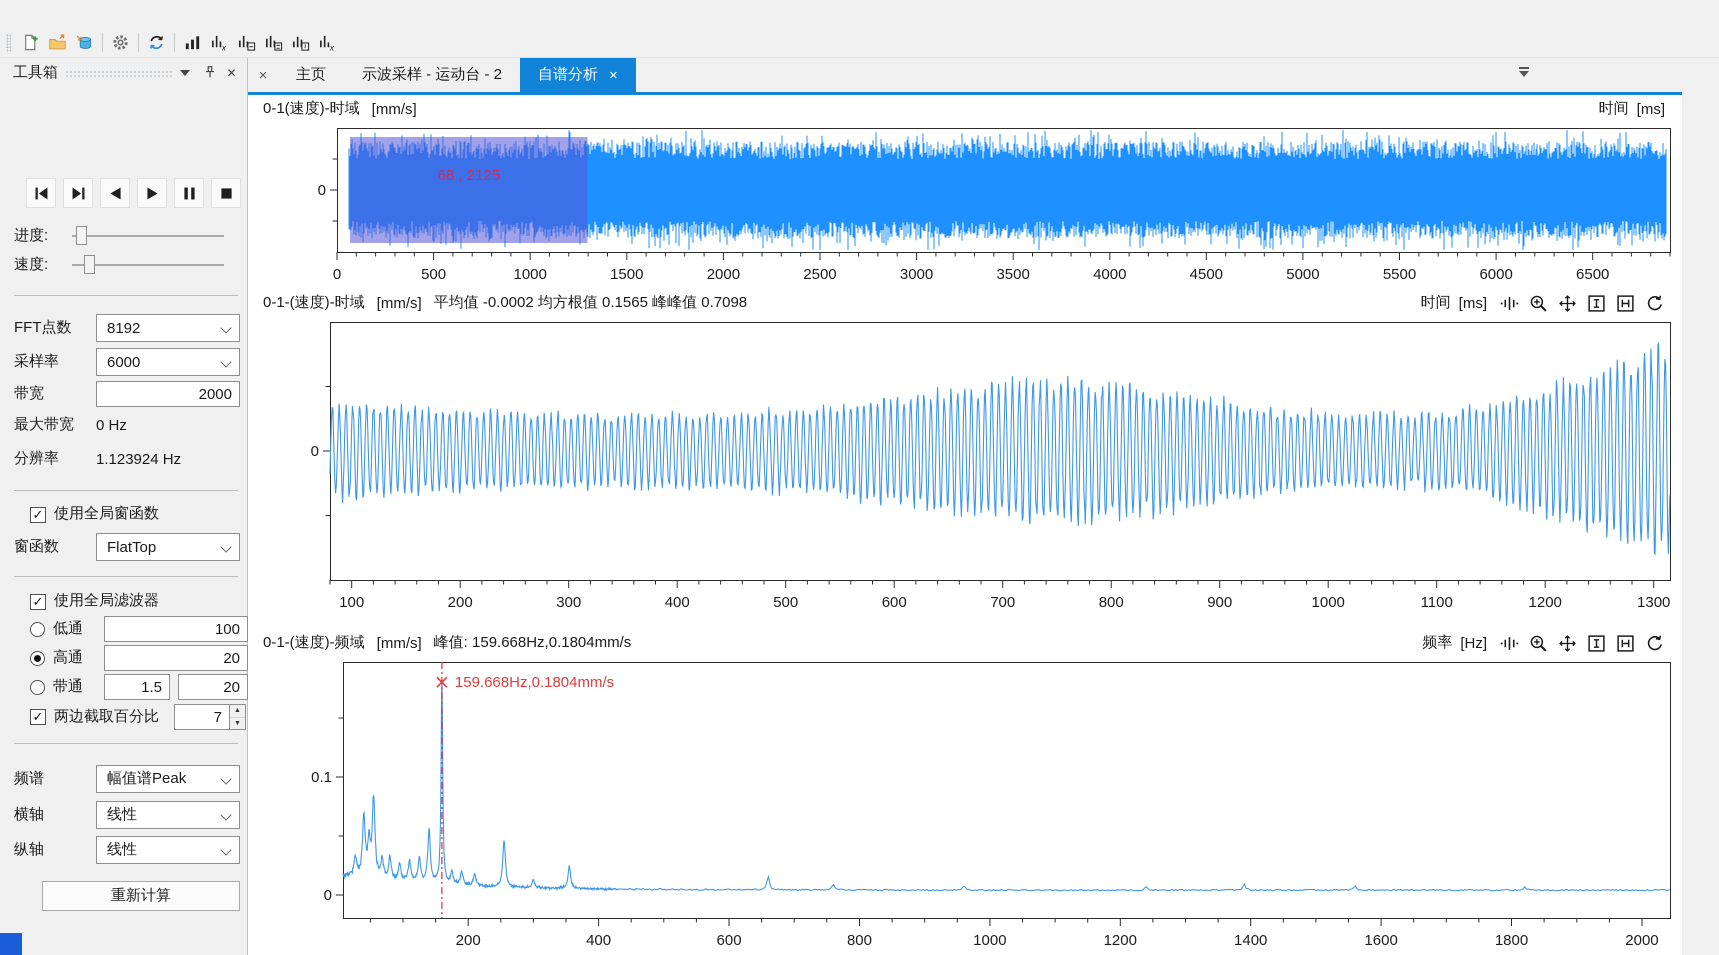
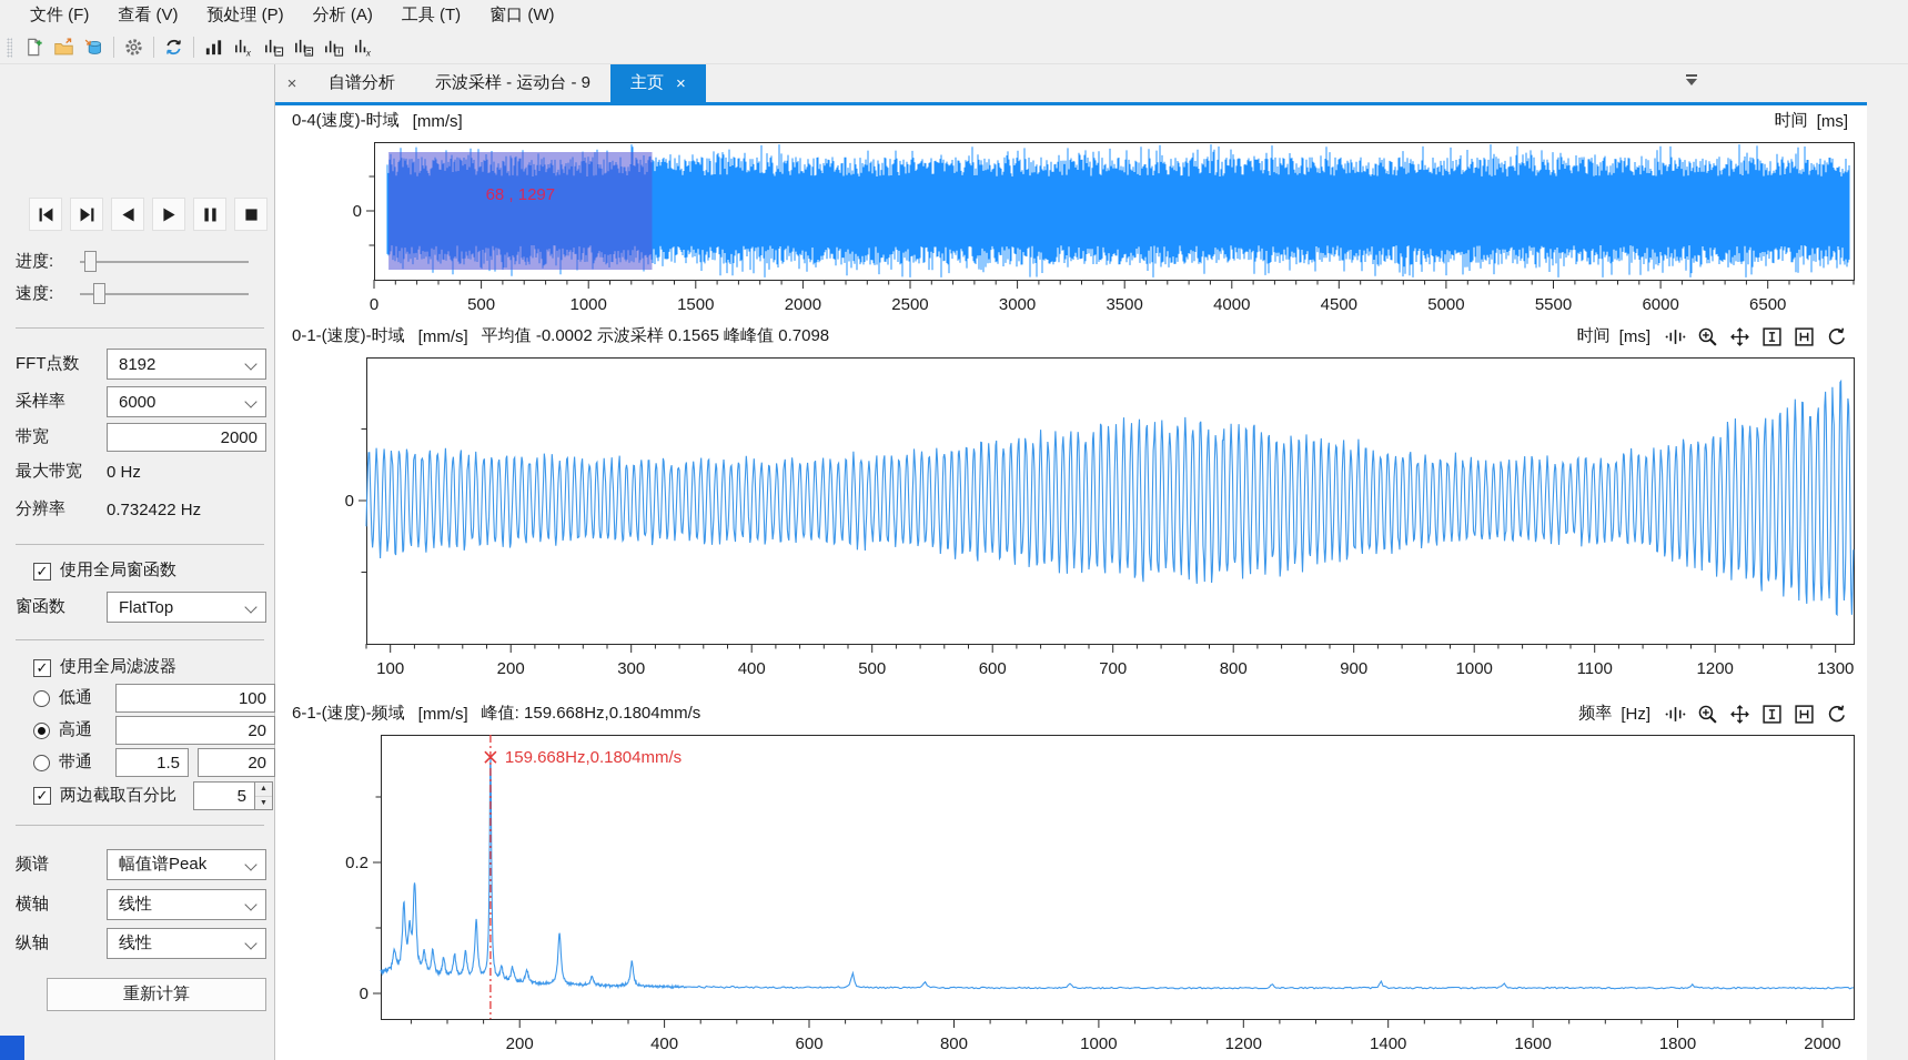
+ 文件 (F)
+ 查看 (V)
+ 预处理 (P)
+ 分析 (A)
+ 工具 (T)
+ 窗口 (W)
  x
  x
- 工具箱
- ✕
  进度:
  速度:
  FFT点数
  8192
  采样率
  6000
  带宽
  2000
  最大带宽
  0 Hz
  分辨率
- 1.123924 Hz
+ 0.732422 Hz
  ✓
  使用全局窗函数
  窗函数
  FlatTop
  ✓
  使用全局滤波器
  低通
  100
  高通
  20
  带通
  1.5
  20
  ✓
  两边截取百分比
- 7
+ 5
  频谱
  幅值谱Peak
  横轴
  线性
  纵轴
  线性
  重新计算
  ×
- 主页
+ 自谱分析
- 示波采样 - 运动台 - 2
+ 示波采样 - 运动台 - 9
- 自谱分析
+ 主页
  ×
- 0-1(速度)-时域
+ 0-4(速度)-时域
  [mm/s]
  时间
  [ms]
  0-1-(速度)-时域
  [mm/s]
- 平均值 -0.0002 均方根值 0.1565 峰峰值 0.7098
+ 平均值 -0.0002 示波采样 0.1565 峰峰值 0.7098
  时间
  [ms]
- 0-1-(速度)-频域
+ 6-1-(速度)-频域
  [mm/s]
  峰值: 159.668Hz,0.1804mm/s
  频率
  [Hz]
- 68 , 2125
+ 68 , 1297
  0
  500
  1000
  1500
  2000
  2500
  3000
  3500
  4000
  4500
  5000
  5500
  6000
  6500
  0
  100
  200
  300
  400
  500
  600
  700
  800
  900
  1000
  1100
  1200
  1300
  0
  159.668Hz,0.1804mm/s
  200
  400
  600
  800
  1000
  1200
  1400
  1600
  1800
  2000
- 0.1
+ 0.2
  0
